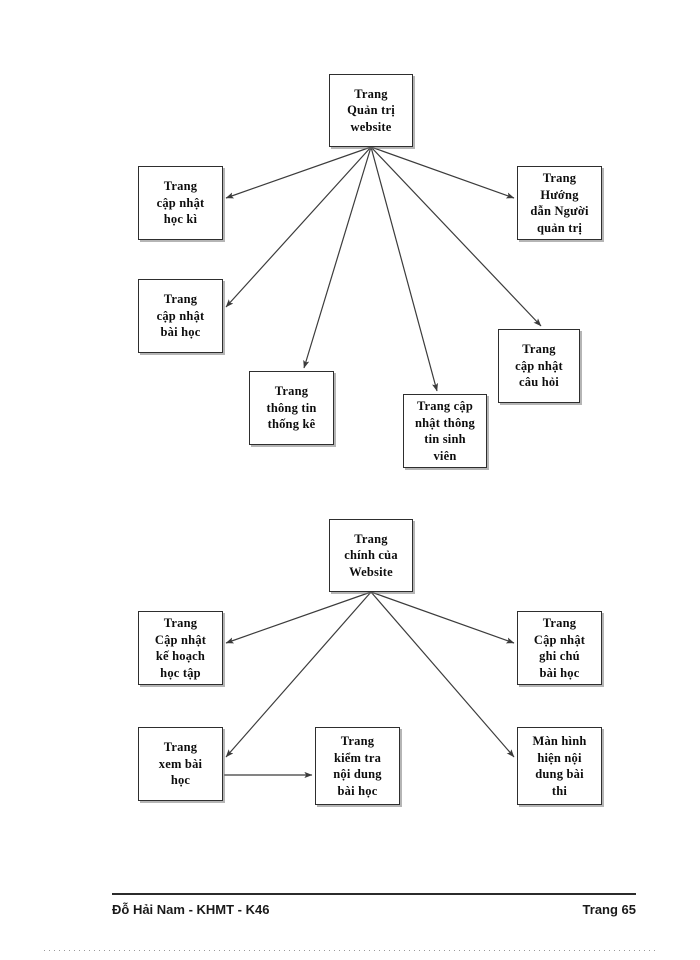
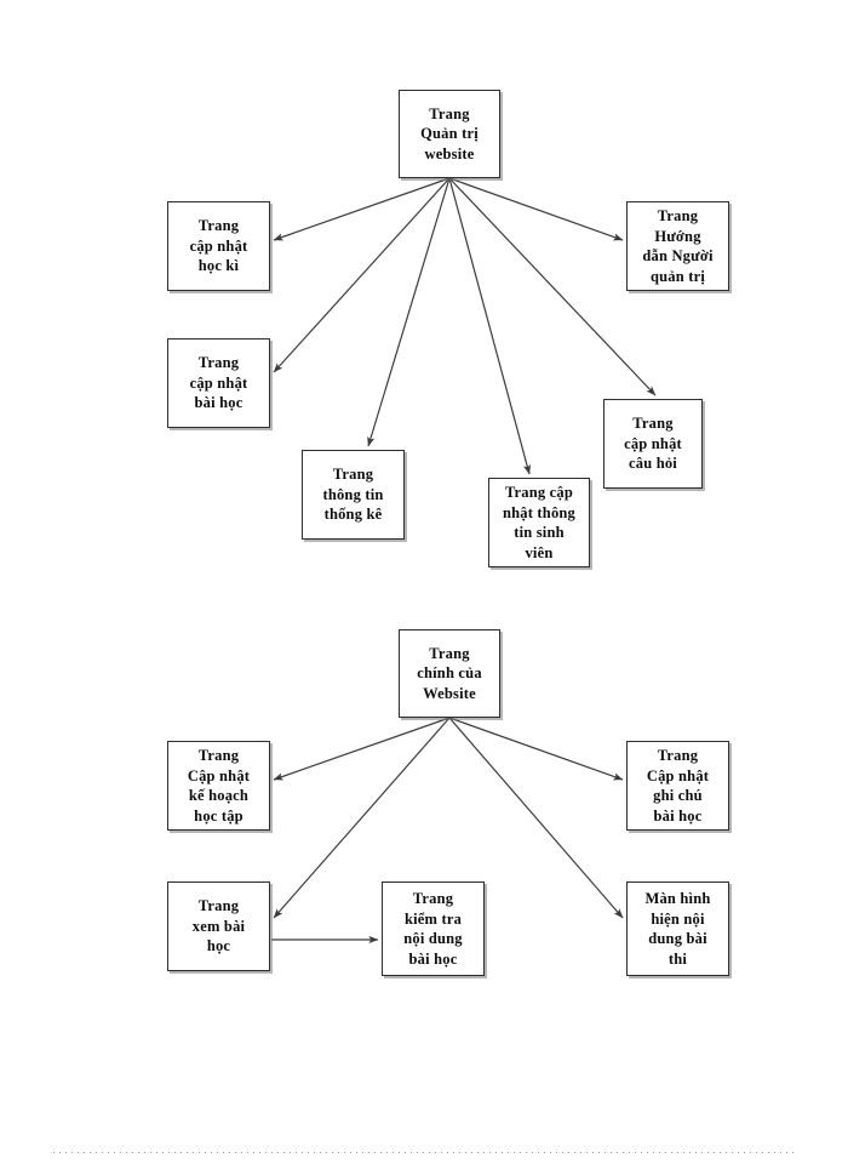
  Trang
  Quản trị
  website
  Trang
  cập nhật
  học kì
  Trang
  cập nhật
  bài học
  Trang
  thông tin
  thống kê
  Trang cập
  nhật thông
  tin sinh
  viên
  Trang
  cập nhật
  câu hỏi
  Trang
  Hướng
  dẫn Người
  quản trị
  Trang
  chính của
  Website
  Trang
  Cập nhật
  kế hoạch
  học tập
  Trang
  xem bài
  học
  Trang
  kiểm tra
  nội dung
  bài học
  Trang
  Cập nhật
  ghi chú
  bài học
  Màn hình
  hiện nội
  dung bài
  thi
- Đỗ Hải Nam - KHMT - K46
- Trang 65
